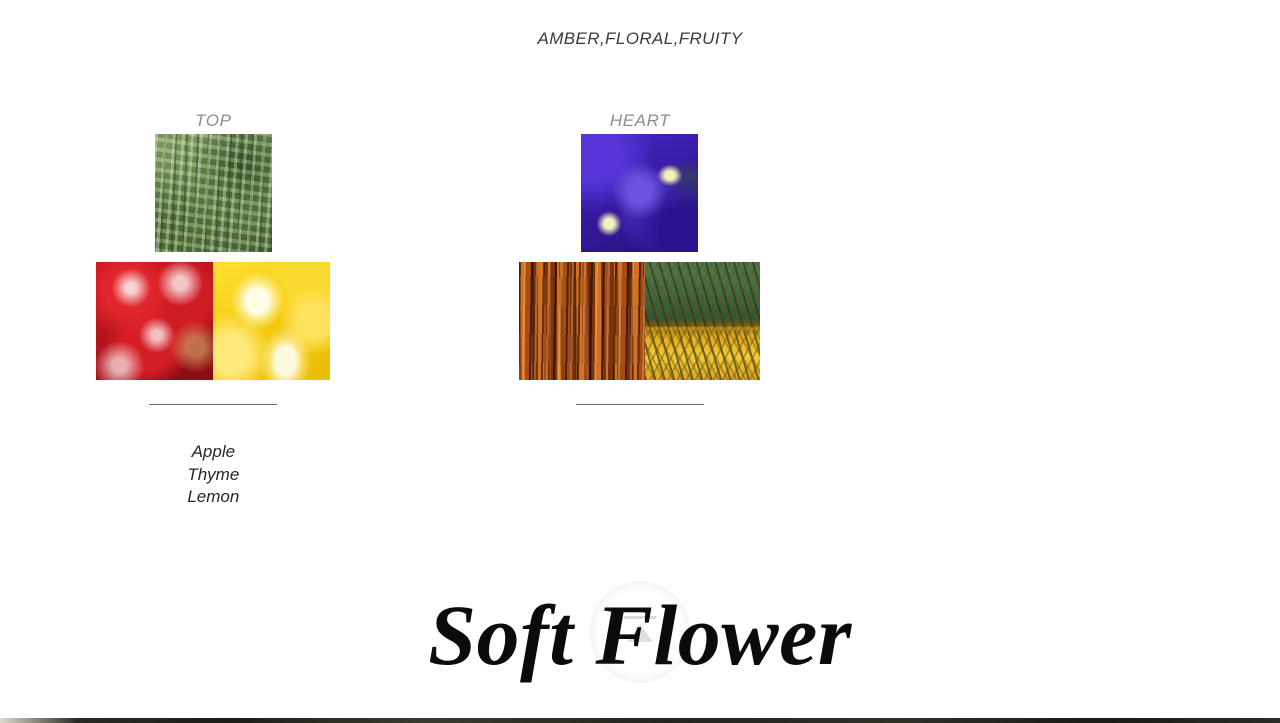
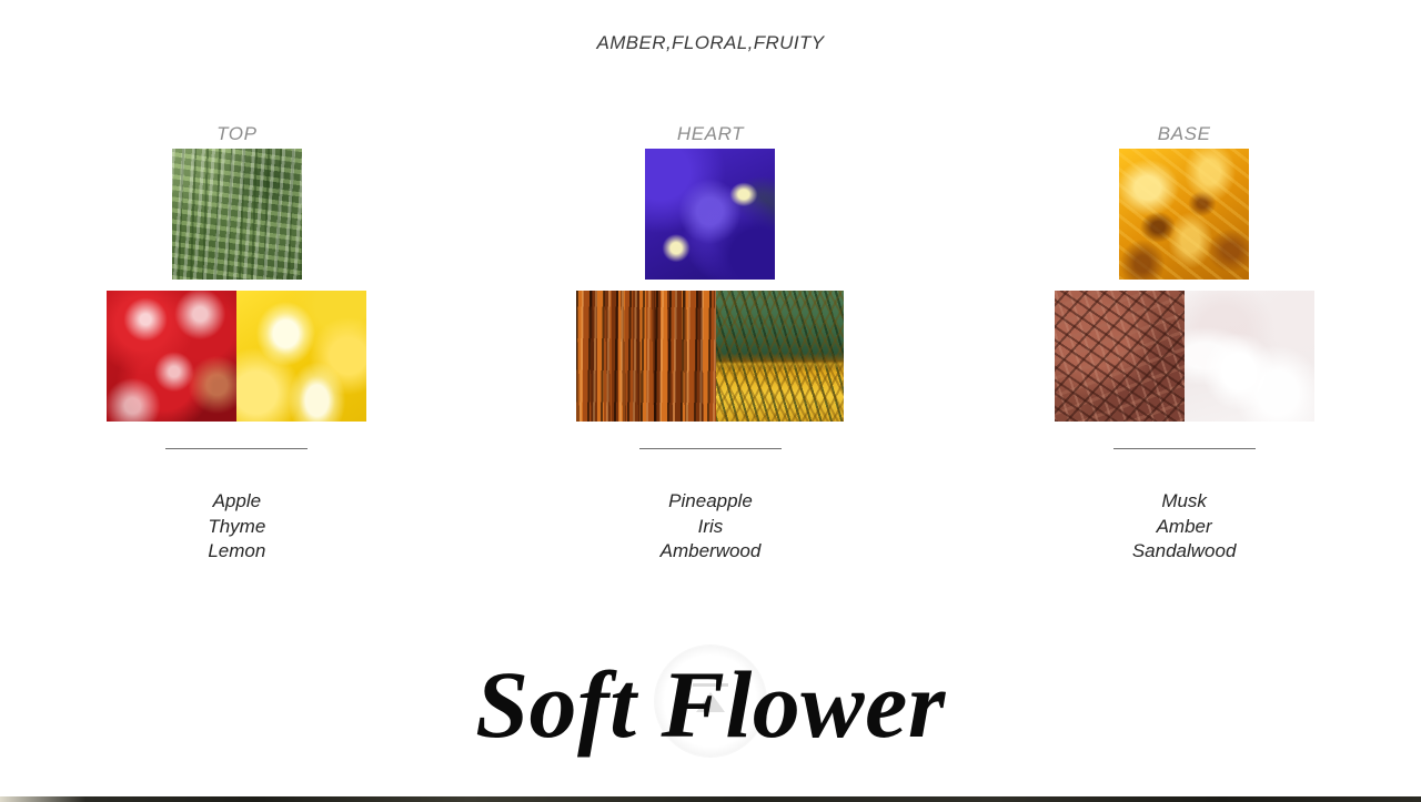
  AMBER,FLORAL,FRUITY
  TOP
  Apple
  Thyme
  Lemon
  HEART
+ Pineapple
+ Iris
+ Amberwood
+ BASE
+ Musk
+ Amber
+ Sandalwood
  Soft Flower
